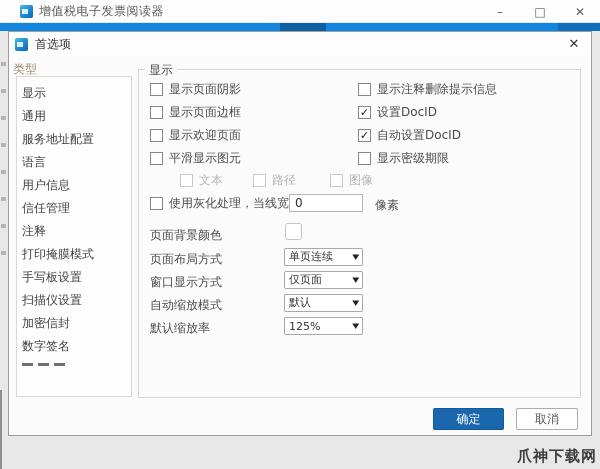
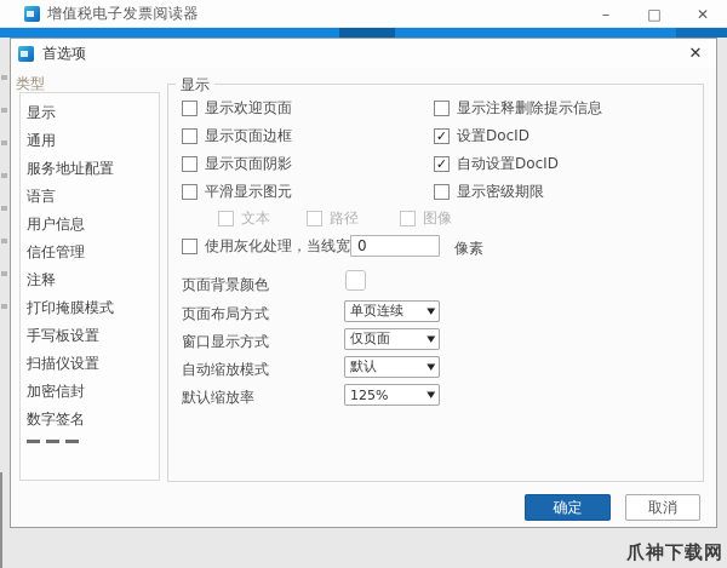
  增值税电子发票阅读器
  –
  □
  ✕
  首选项
  ✕
  类型
  显示
  通用
  服务地址配置
  语言
  用户信息
  信任管理
  注释
  打印掩膜模式
  手写板设置
  扫描仪设置
  加密信封
  数字签名
  显示
- 显示页面阴影
+ 显示欢迎页面
  显示页面边框
- 显示欢迎页面
+ 显示页面阴影
  平滑显示图元
  显示注释删除提示信息
  ✓
  设置DocID
  ✓
  自动设置DocID
  显示密级期限
  文本
  路径
  图像
  使用灰化处理，当线宽
  0
  像素
  页面背景颜色
  页面布局方式
  单页连续
  ▼
  窗口显示方式
  仅页面
  ▼
  自动缩放模式
  默认
  ▼
  默认缩放率
  125%
  ▼
  确定
  取消
  爪神下载网
